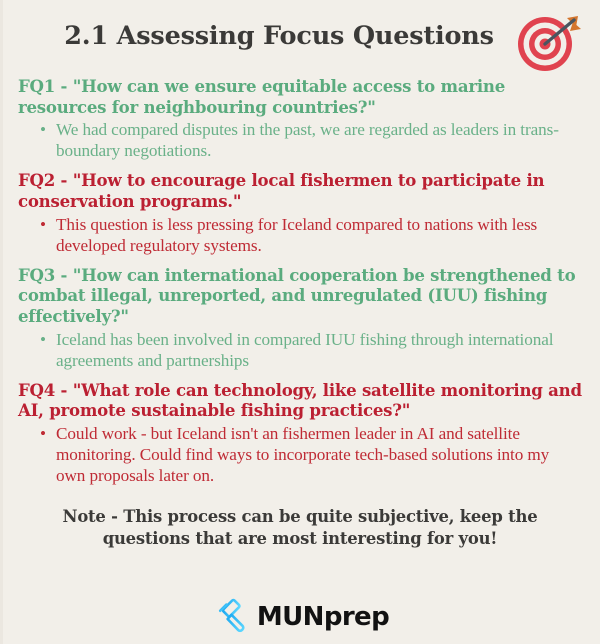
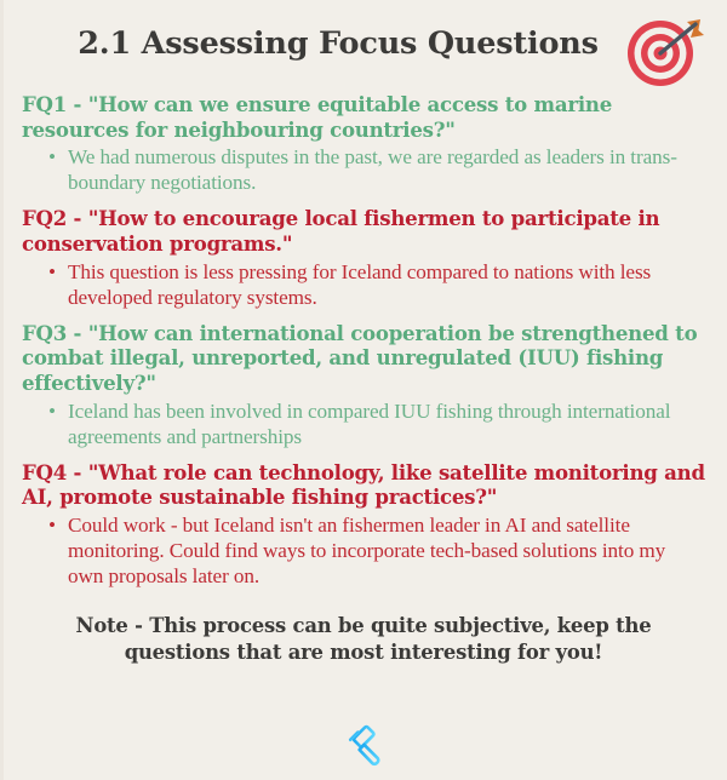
  2.1 Assessing Focus Questions
  FQ1 - "How can we ensure equitable access to marine resources for neighbouring countries?"
  •
- We had compared disputes in the past, we are regarded as leaders in trans-boundary negotiations.
+ We had numerous disputes in the past, we are regarded as leaders in trans-boundary negotiations.
  FQ2 - "How to encourage local fishermen to participate in conservation programs."
  •
  This question is less pressing for Iceland compared to nations with less developed regulatory systems.
  FQ3 - "How can international cooperation be strengthened to combat illegal, unreported, and unregulated (IUU) fishing effectively?"
  •
  Iceland has been involved in compared IUU fishing through international agreements and partnerships
  FQ4 - "What role can technology, like satellite monitoring and AI, promote sustainable fishing practices?"
  •
  Could work - but Iceland isn't an fishermen leader in AI and satellite monitoring. Could find ways to incorporate tech-based solutions into my own proposals later on.
  Note - This process can be quite subjective, keep the questions that are most interesting for you!
- MUNprep
